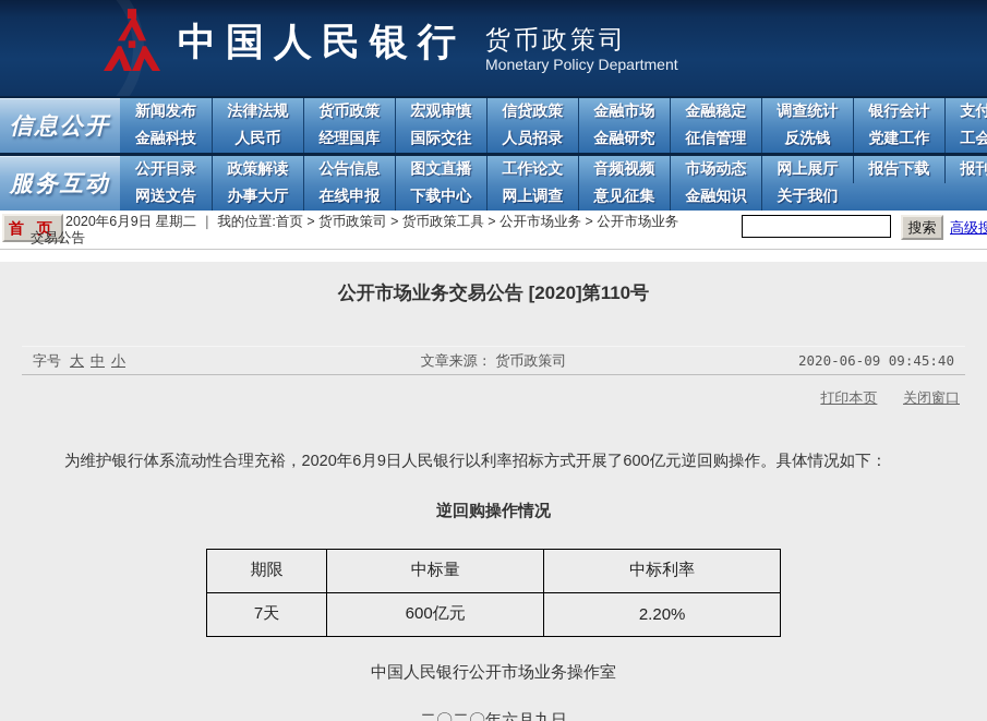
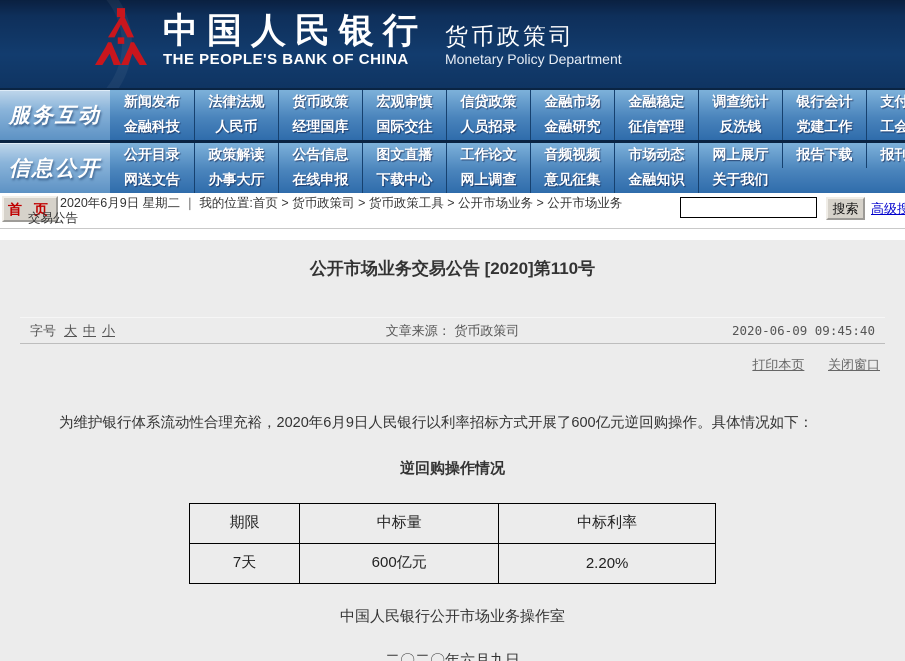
  中国人民银行
+ THE PEOPLE'S BANK OF CHINA
  货币政策司
  Monetary Policy Department
- 信息公开
+ 服务互动
  新闻发布
  法律法规
  货币政策
  宏观审慎
  信贷政策
  金融市场
  金融稳定
  调查统计
  银行会计
  金融科技
  人民币
  经理国库
  国际交往
  人员招录
  金融研究
  征信管理
  反洗钱
  党建工作
- 服务互动
+ 信息公开
  公开目录
  政策解读
  公告信息
  图文直播
  工作论文
  音频视频
  市场动态
  网上展厅
  报告下载
  网送文告
  办事大厅
  在线申报
  下载中心
  网上调查
  意见征集
  金融知识
  关于我们
  首 页
  2020年6月9日 星期二 ｜ 我的位置:首页 > 货币政策司 > 货币政策工具 > 公开市场业务 > 公开市场业务交易公告
  搜索
  高级搜
  公开市场业务交易公告 [2020]第110号
  字号
  大 中 小
  文章来源： 货币政策司
  2020-06-09 09:45:40
  打印本页 关闭窗口
  为维护银行体系流动性合理充裕，2020年6月9日人民银行以利率招标方式开展了600亿元逆回购操作。具体情况如下：
  逆回购操作情况
  期限	中标量	中标利率
  7天	600亿元	2.20%
  中国人民银行公开市场业务操作室
